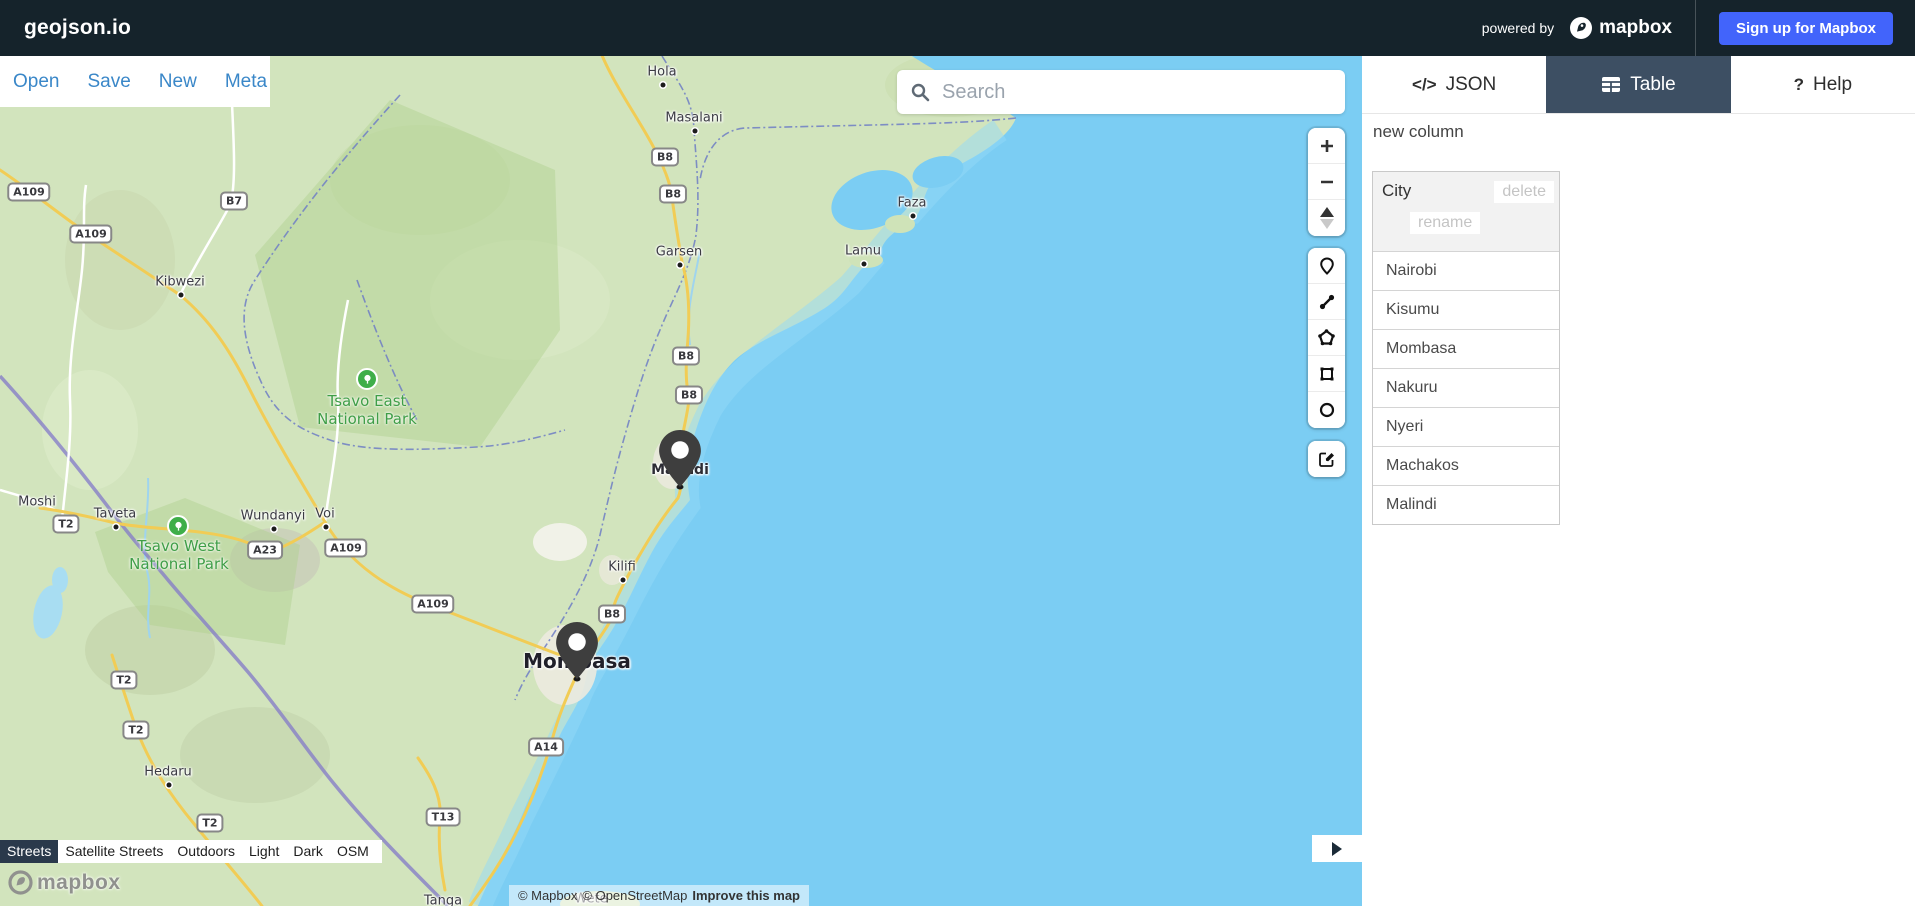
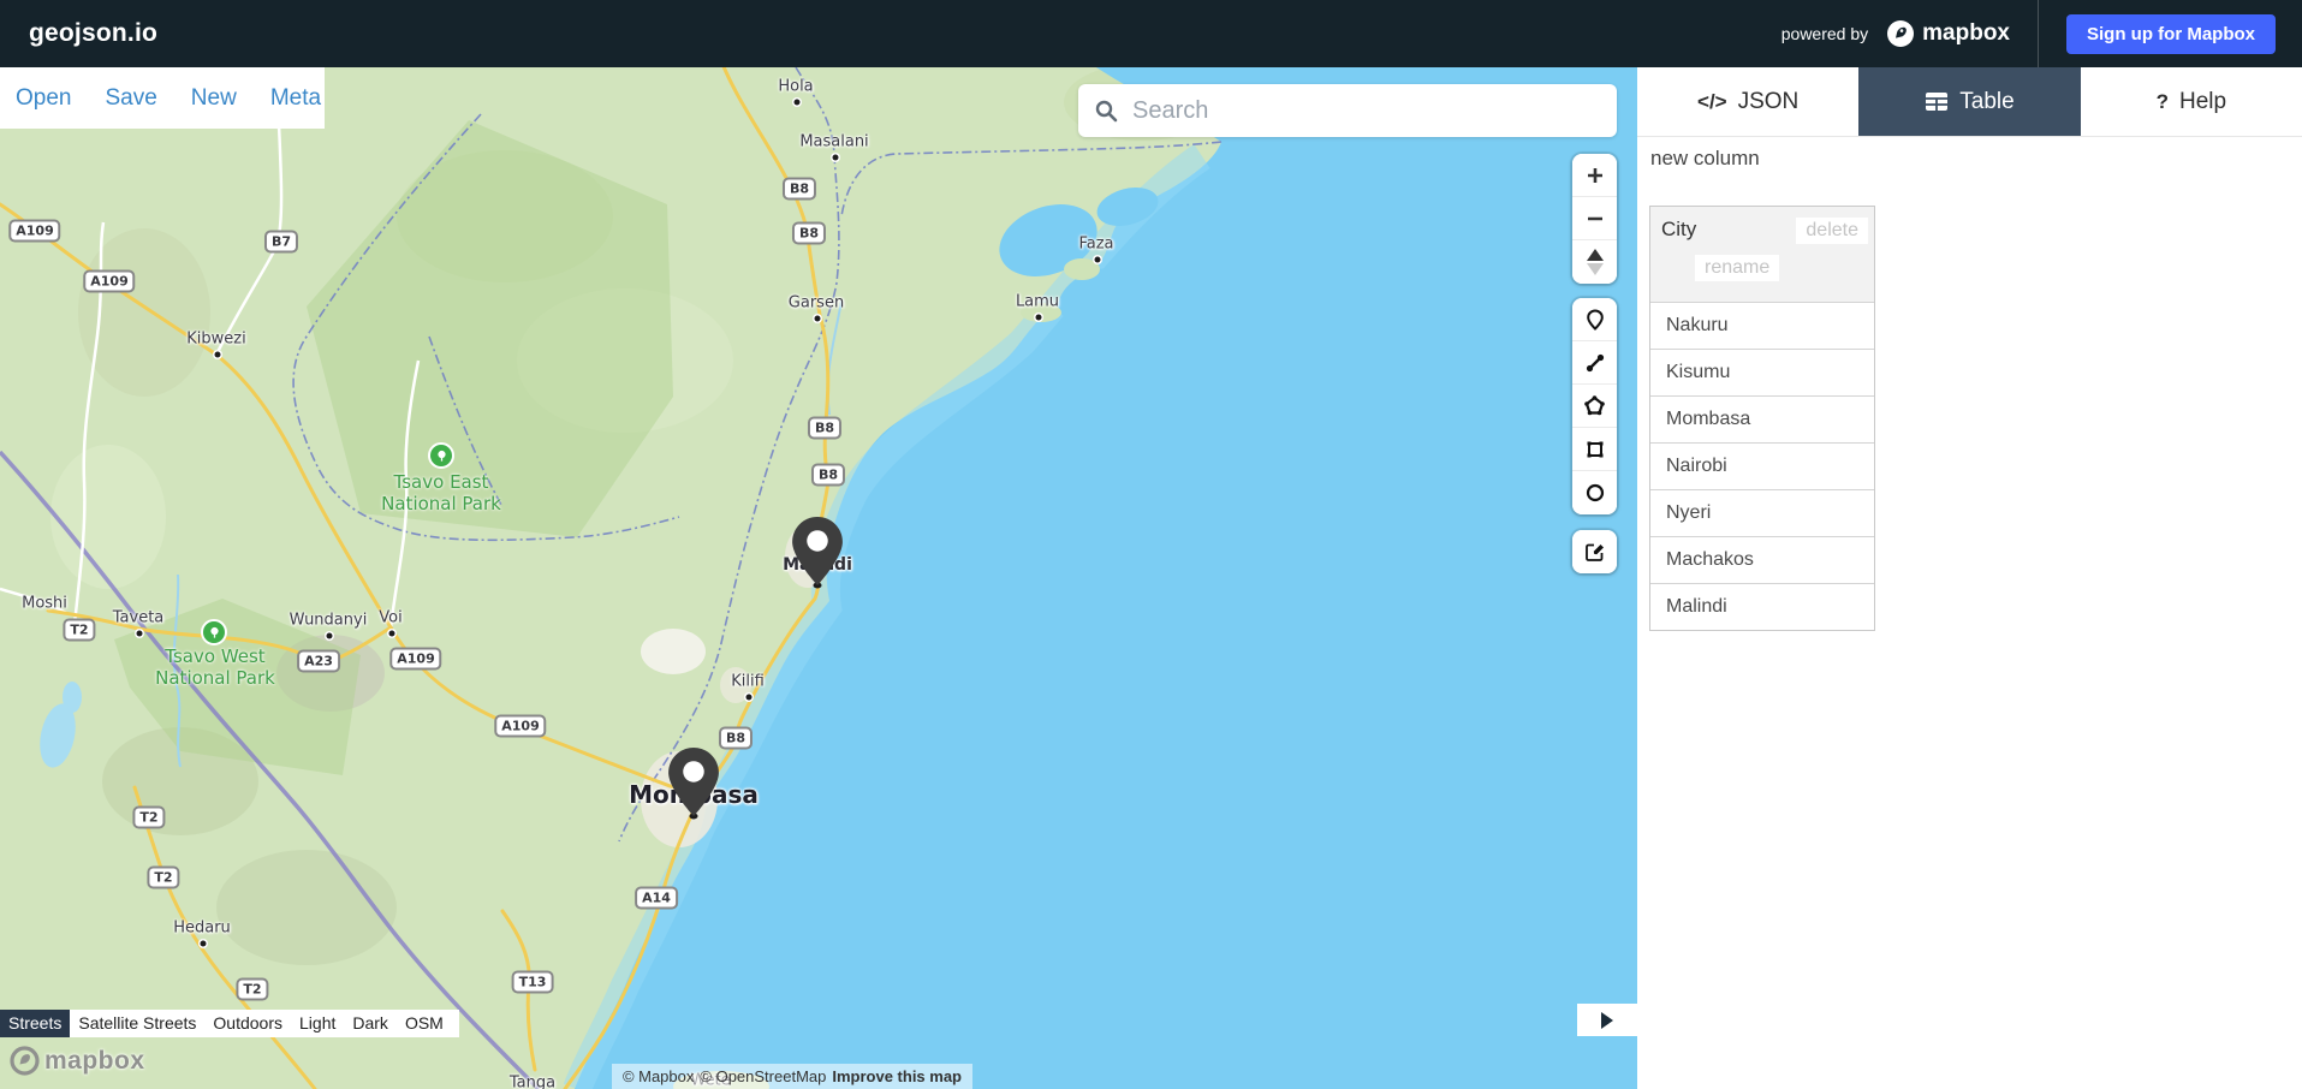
  Hola
  Masalani
  Garsen
  Faza
  Lamu
  Kibwezi
  Moshi
  Taveta
  Wundanyi
  Voi
  Kilifi
  Hedaru
  Tanga
  Wete
  Moasa
  A109
  A109
  B7
  B8
  B8
  B8
  B8
  A23
  A109
  A109
  T2
  B8
  T2
  T2
  A14
  T2
  T13
  Tsavo East
  National Park
  Tsavo West
  National Park
  Open
  Save
  New
  Meta
  Search
  Streets
  Satellite Streets
  Outdoors
  Light
  Dark
  OSM
  mapbox
  © Mapbox
  © OpenStreetMap
  Improve this map
  </>
  JSON
  Table
  ?
  Help
  new column
  City
  delete
  rename
- Nairobi
+ Nakuru
  Kisumu
  Mombasa
- Nakuru
+ Nairobi
  Nyeri
  Machakos
  Malindi
  geojson.io
  powered by
  mapbox
  Sign up for Mapbox
